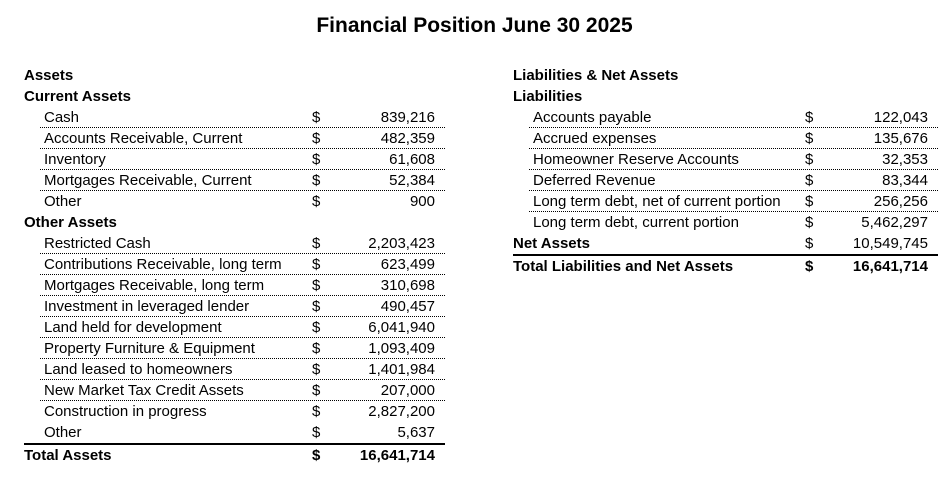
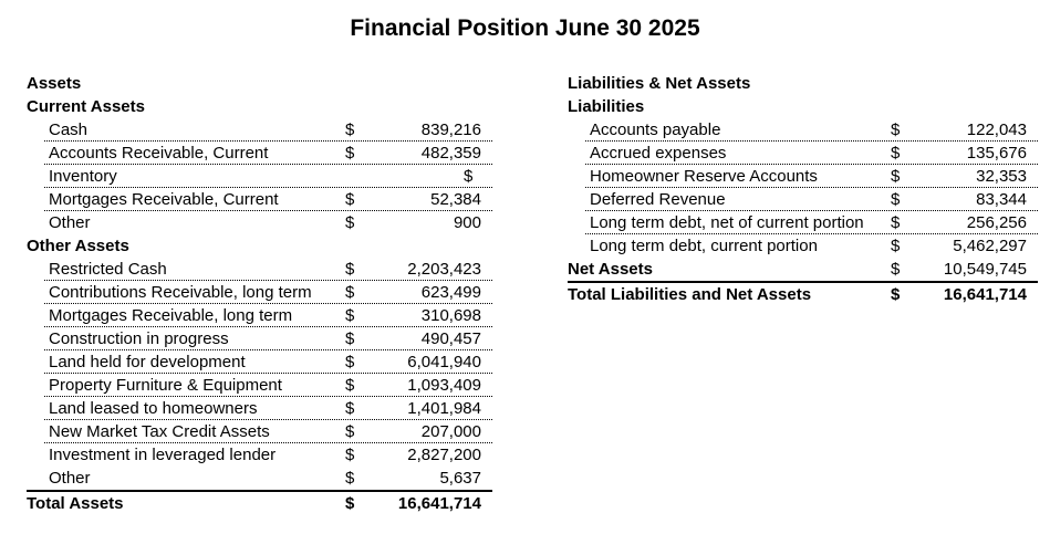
  Financial Position June 30 2025
  Assets
  Current Assets
  Cash
  $
  839,216
  Accounts Receivable, Current
  $
  482,359
  Inventory
  $
- 61,608
  Mortgages Receivable, Current
  $
  52,384
  Other
  $
  900
  Other Assets
  Restricted Cash
  $
  2,203,423
  Contributions Receivable, long term
  $
  623,499
  Mortgages Receivable, long term
  $
  310,698
- Investment in leveraged lender
+ Construction in progress
  $
  490,457
  Land held for development
  $
  6,041,940
  Property Furniture & Equipment
  $
  1,093,409
  Land leased to homeowners
  $
  1,401,984
  New Market Tax Credit Assets
  $
  207,000
- Construction in progress
+ Investment in leveraged lender
  $
  2,827,200
  Other
  $
  5,637
  Total Assets
  $
  16,641,714
  Liabilities & Net Assets
  Liabilities
  Accounts payable
  $
  122,043
  Accrued expenses
  $
  135,676
  Homeowner Reserve Accounts
  $
  32,353
  Deferred Revenue
  $
  83,344
  Long term debt, net of current portion
  $
  256,256
  Long term debt, current portion
  $
  5,462,297
  Net Assets
  $
  10,549,745
  Total Liabilities and Net Assets
  $
  16,641,714
